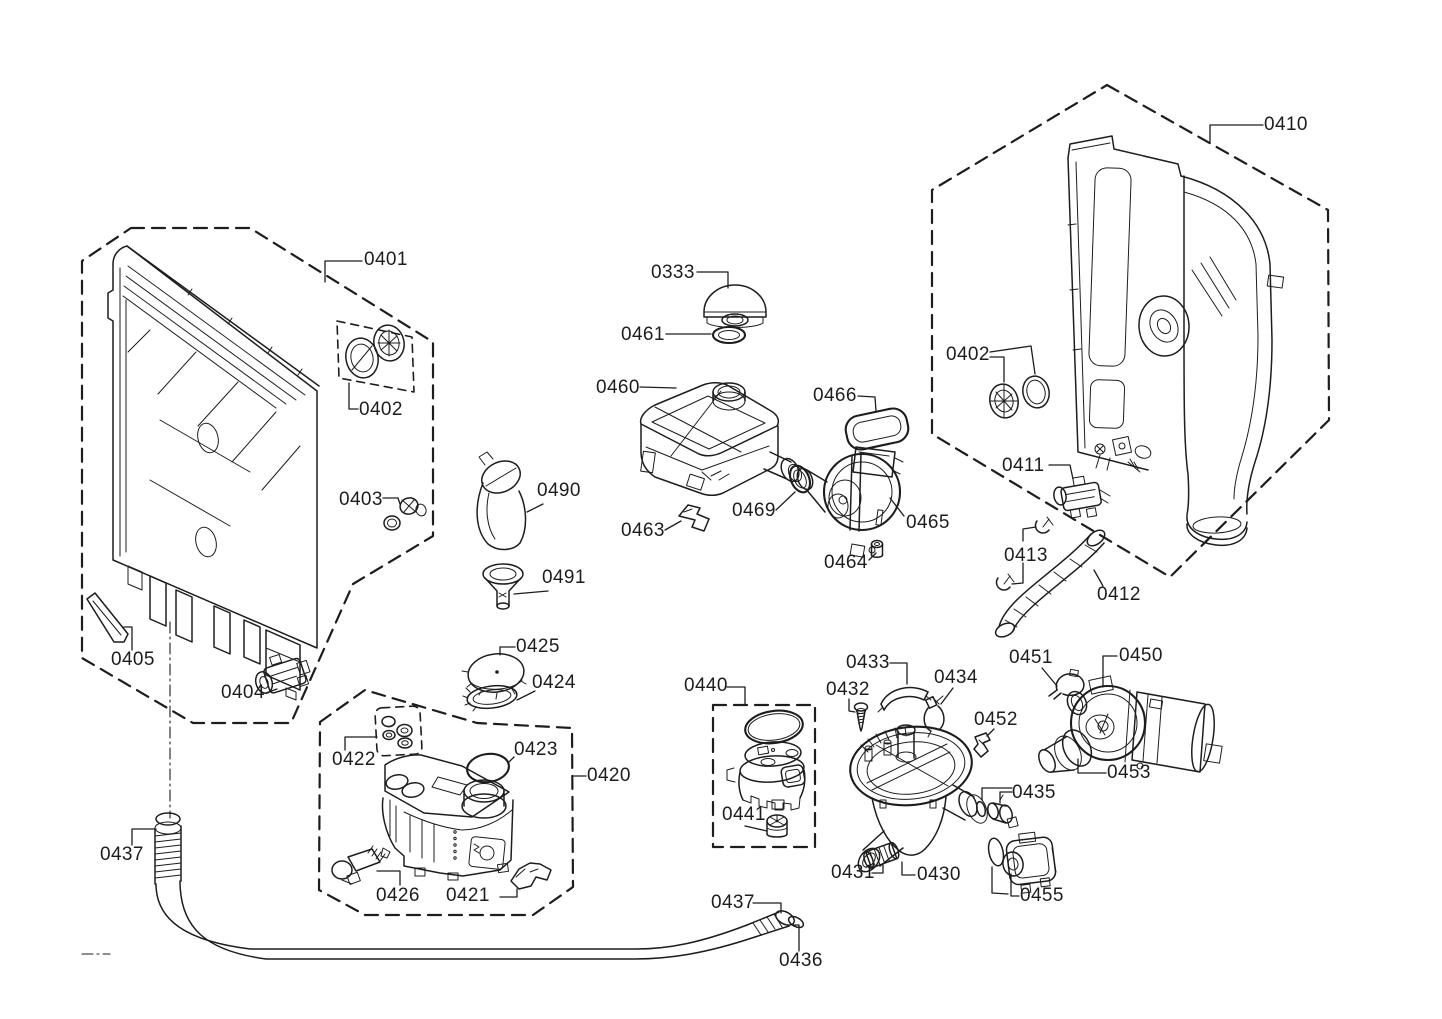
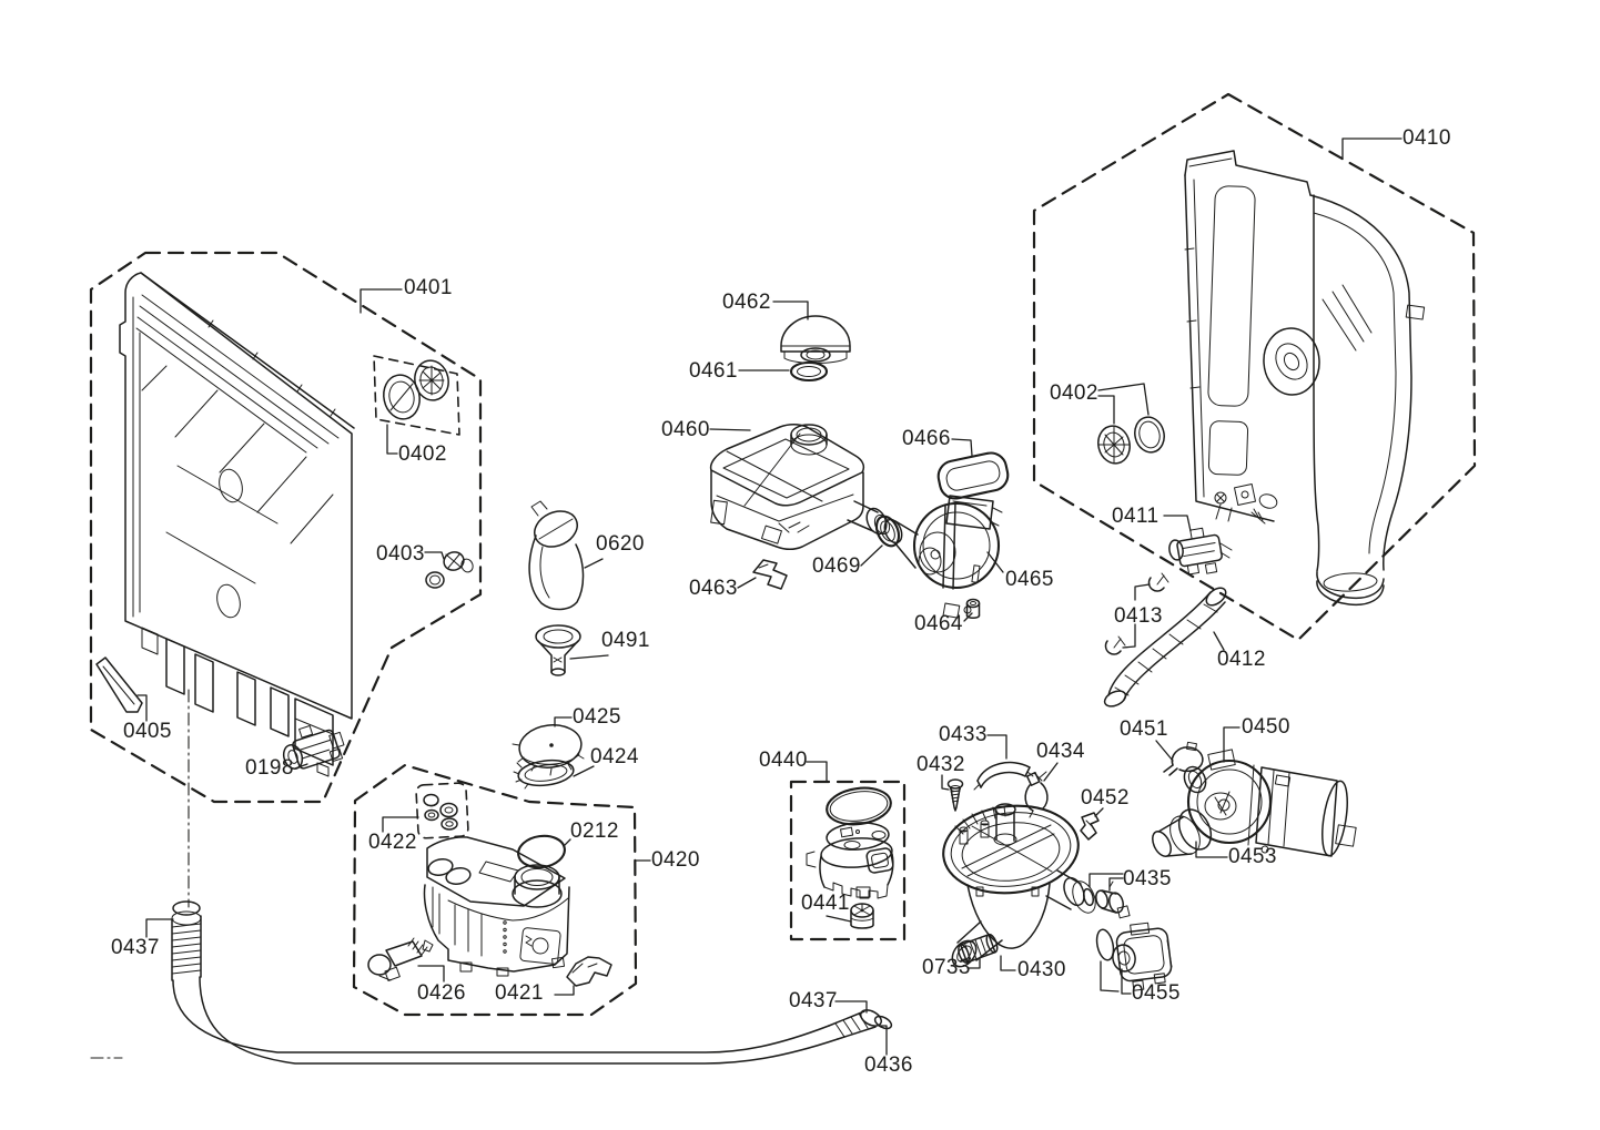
  0401
  0402
  0403
- 0404
+ 0198
  0405
  0437
- 0490
+ 0620
  0491
  0425
  0424
- 0423
+ 0212
  0422
  0420
  0426
  0421
- 0333
+ 0462
  0461
  0460
  0466
  0463
  0469
  0464
  0465
  0402
  0410
  0411
  0413
  0412
  0433
  0432
  0434
  0440
  0441
  0451
  0450
  0452
  0453
  0435
- 0431
+ 0733
  0430
  0455
  0437
  0436
